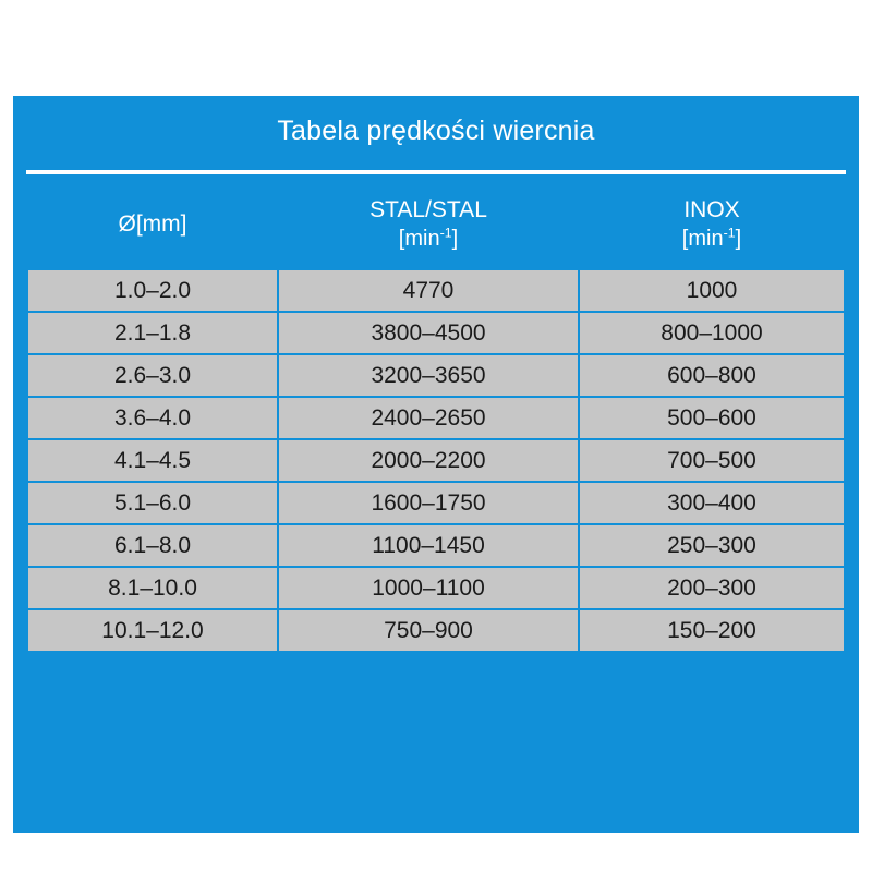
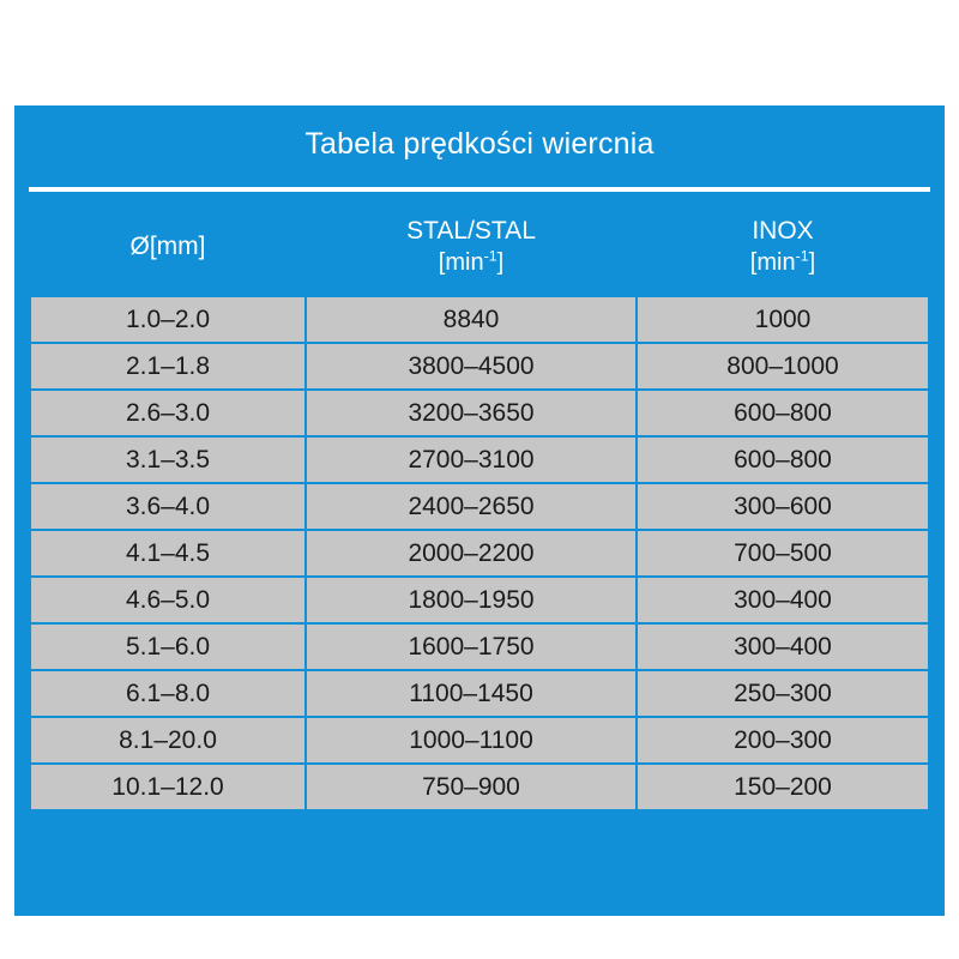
  Tabela prędkości wiercnia
  Ø[mm]	STAL/STAL [min-1]	INOX [min-1]
- 1.0–2.0	4770	1000
+ 1.0–2.0	8840	1000
  2.1–1.8	3800–4500	800–1000
  2.6–3.0	3200–3650	600–800
+ 3.1–3.5	2700–3100	600–800
- 3.6–4.0	2400–2650	500–600
+ 3.6–4.0	2400–2650	300–600
  4.1–4.5	2000–2200	700–500
+ 4.6–5.0	1800–1950	300–400
  5.1–6.0	1600–1750	300–400
  6.1–8.0	1100–1450	250–300
- 8.1–10.0	1000–1100	200–300
+ 8.1–20.0	1000–1100	200–300
  10.1–12.0	750–900	150–200
